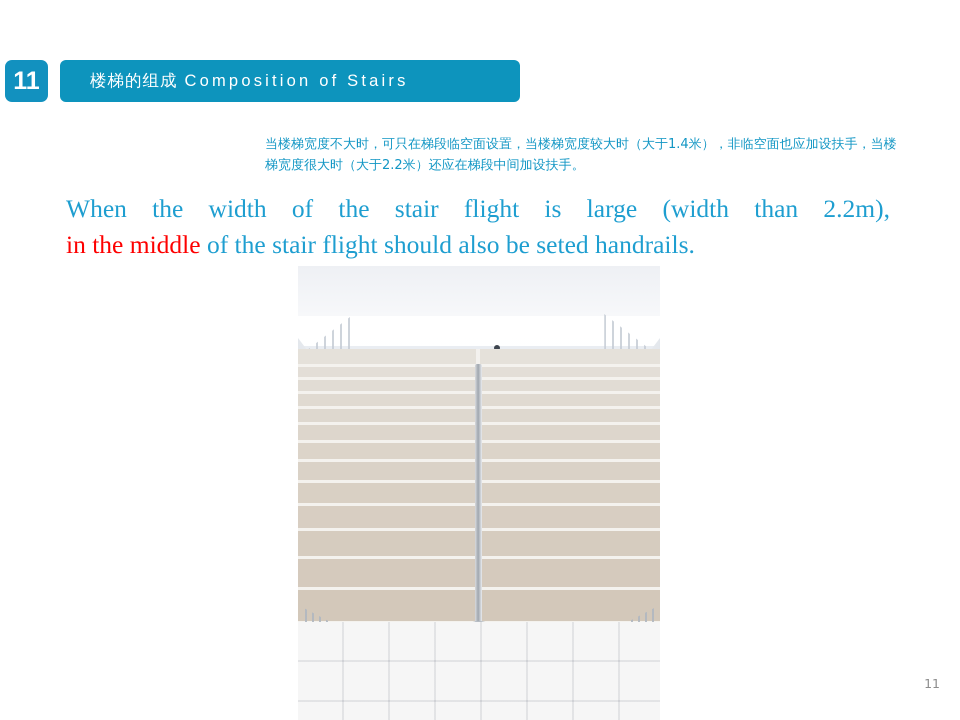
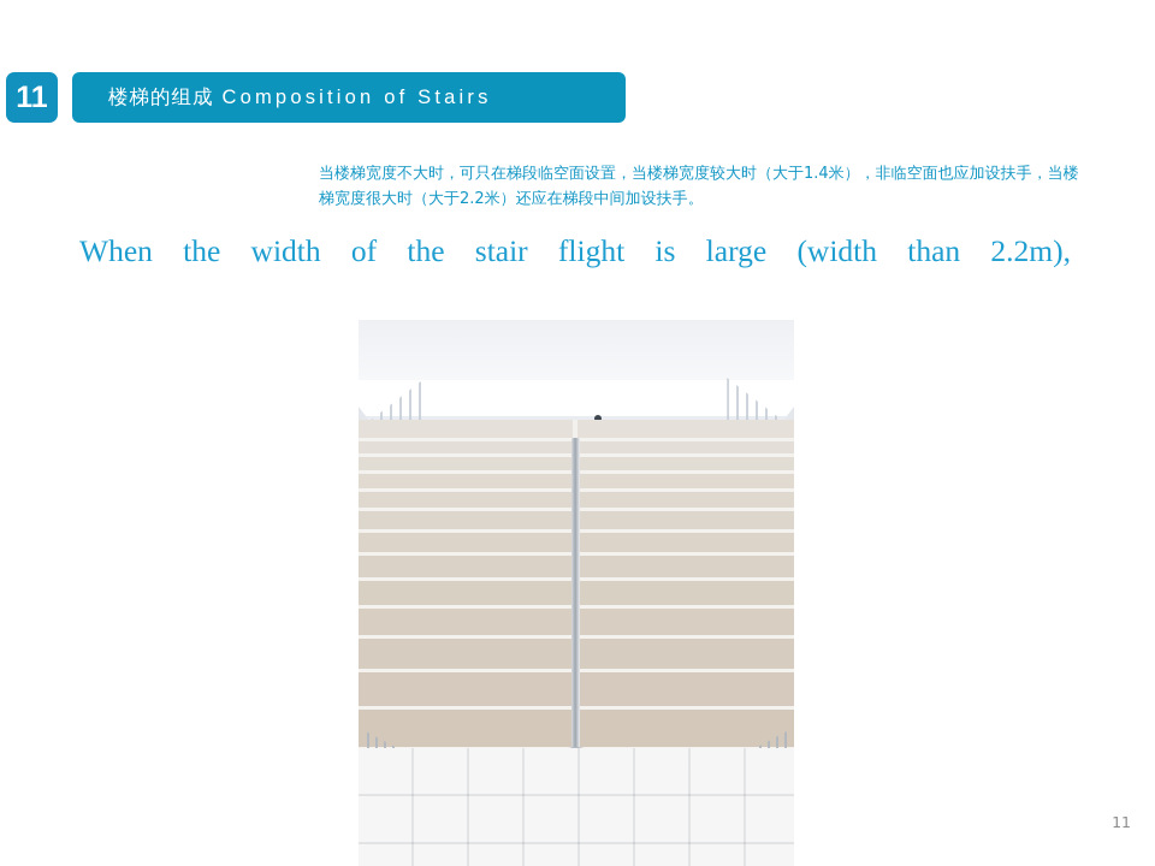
  11
  楼梯的组成 Composition of Stairs
  当楼梯宽度不大时，可只在梯段临空面设置，当楼梯宽度较大时（大于1.4米），非临空面也应加设扶手，当楼梯宽度很大时（大于2.2米）还应在梯段中间加设扶手。
  When the width of the stair flight is large (width than 2.2m),
- in the middle of the stair flight should also be seted handrails.
  11
